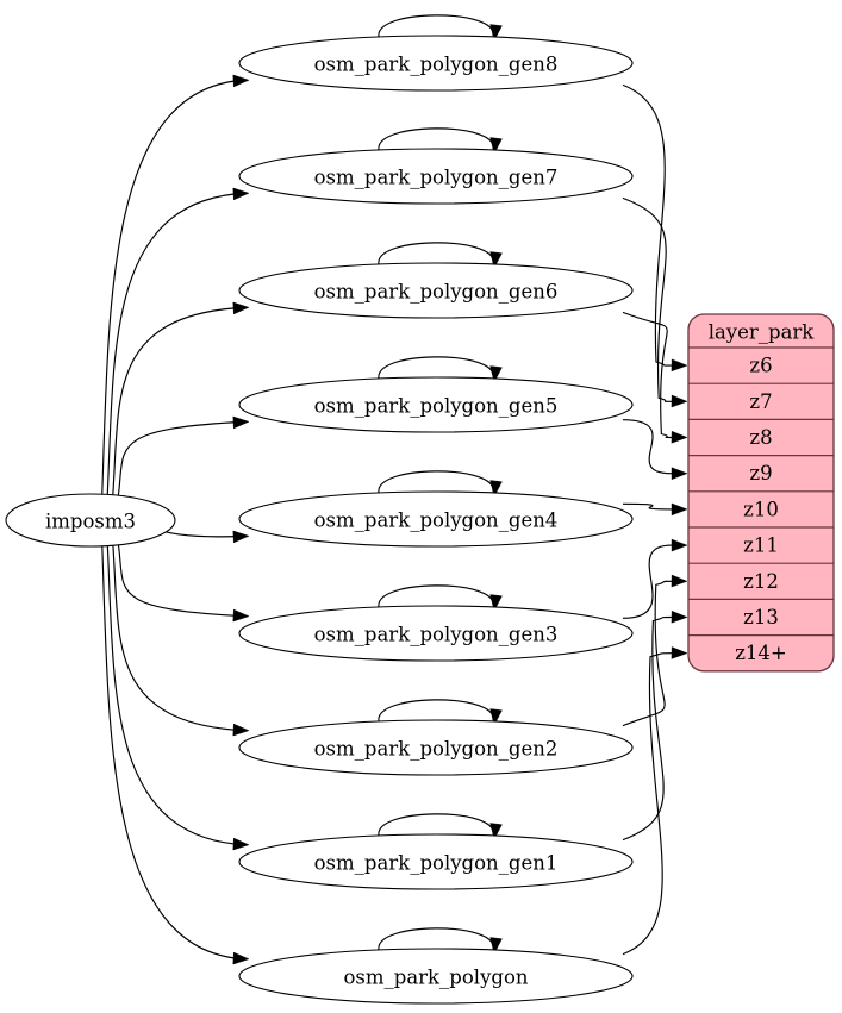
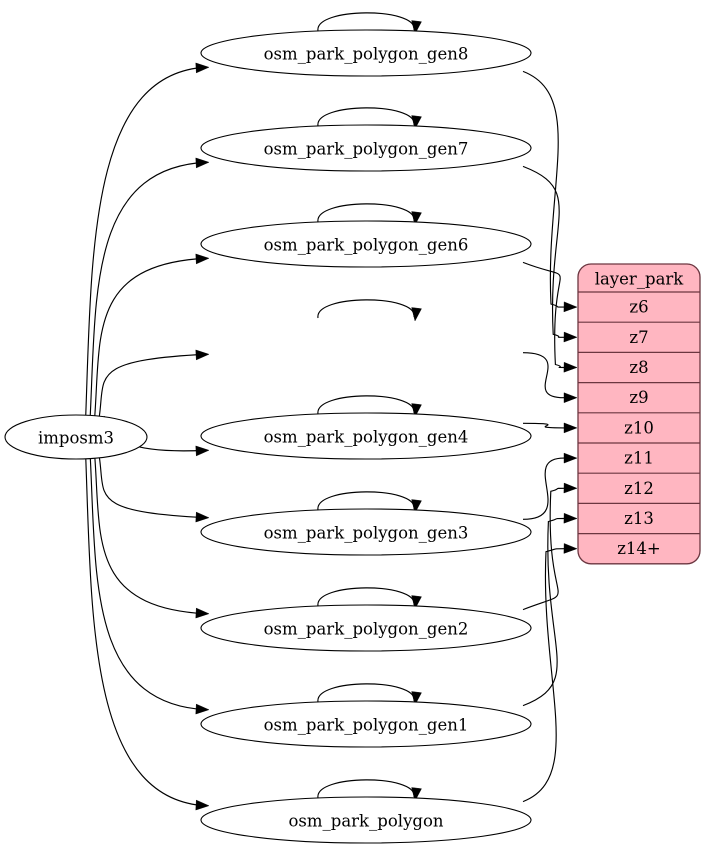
  osm_park_polygon_gen8
  osm_park_polygon_gen7
  osm_park_polygon_gen6
- osm_park_polygon_gen5
  osm_park_polygon_gen4
  osm_park_polygon_gen3
  osm_park_polygon_gen2
  osm_park_polygon_gen1
  osm_park_polygon
  imposm3
  layer_park
  z6
  z7
  z8
  z9
  z10
  z11
  z12
  z13
  z14+
